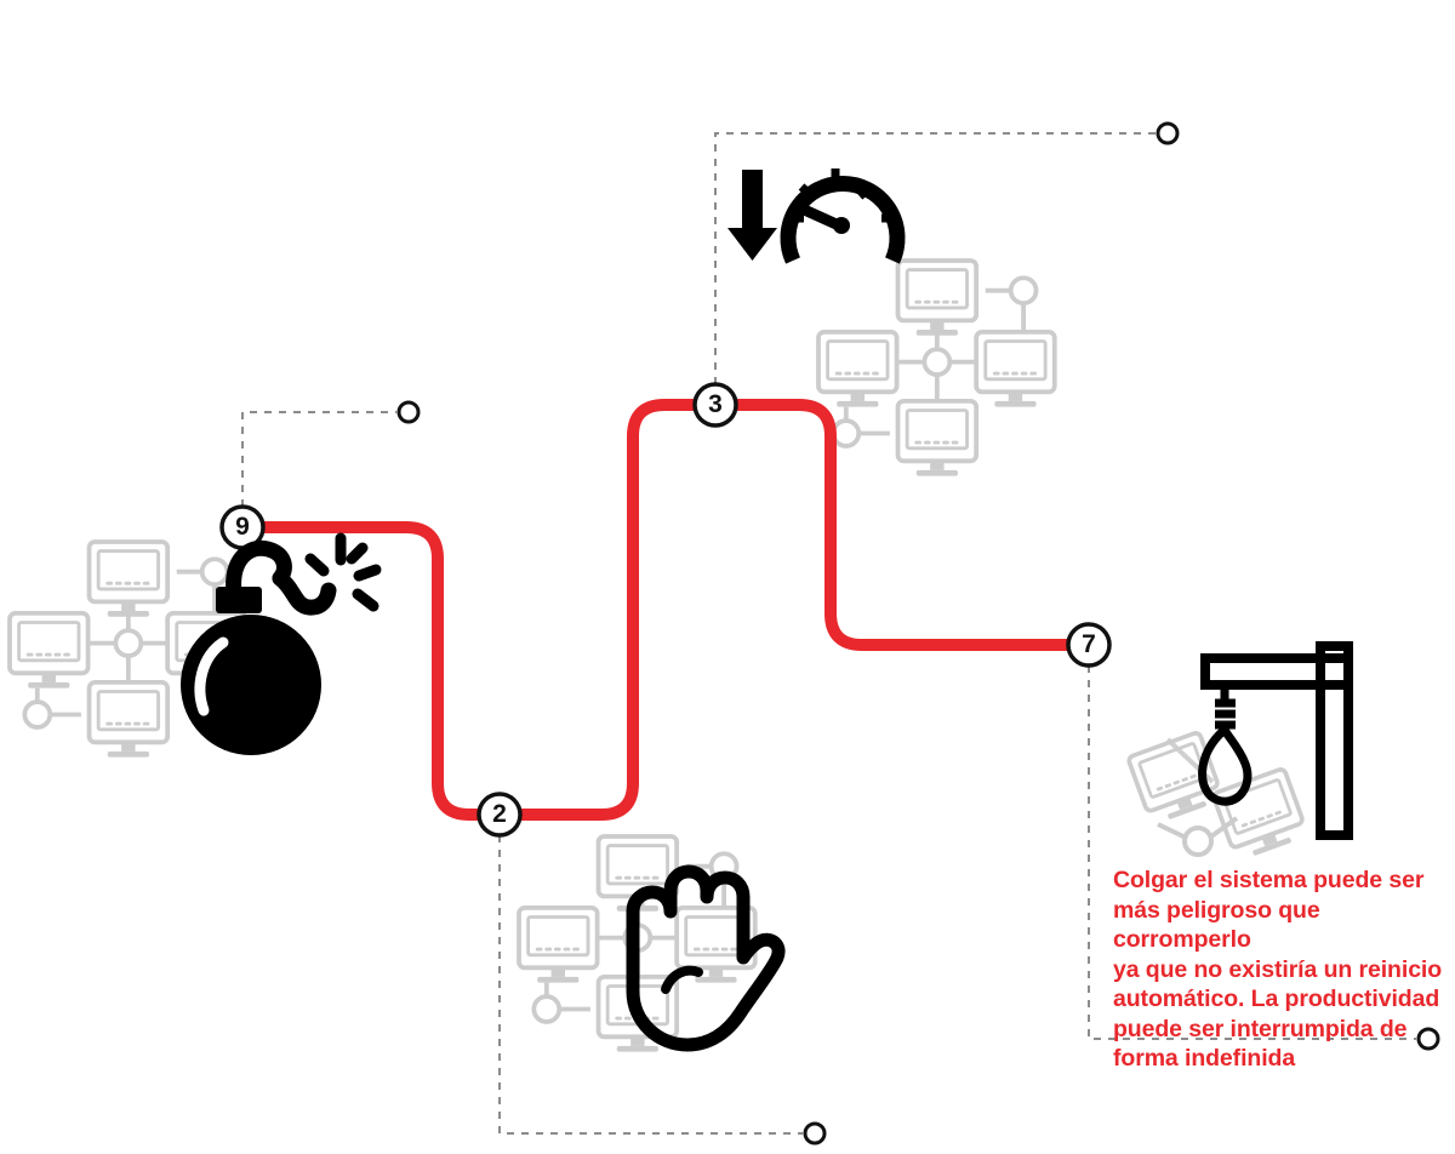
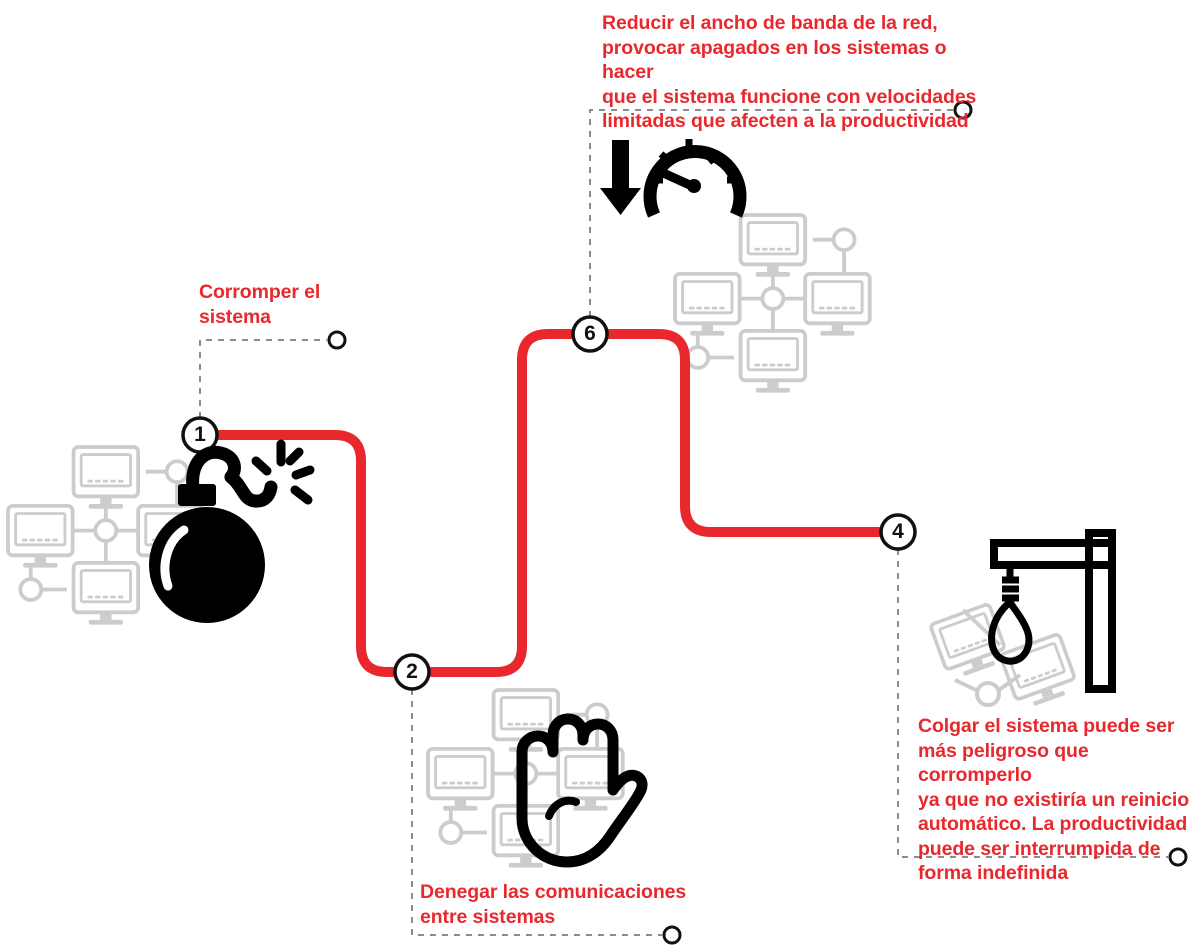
- 9
+ 1
  2
- 3
+ 6
- 7
+ 4
+ Reducir el ancho de banda de la red,
+ provocar apagados en los sistemas o hacer
+ que el sistema funcione con velocidades
+ limitadas que afecten a la productividad
+ Corromper el
+ sistema
+ Denegar las comunicaciones
+ entre sistemas
  Colgar el sistema puede ser
  más peligroso que corromperlo
  ya que no existiría un reinicio
  automático. La productividad
  puede ser interrumpida de
  forma indefinida
